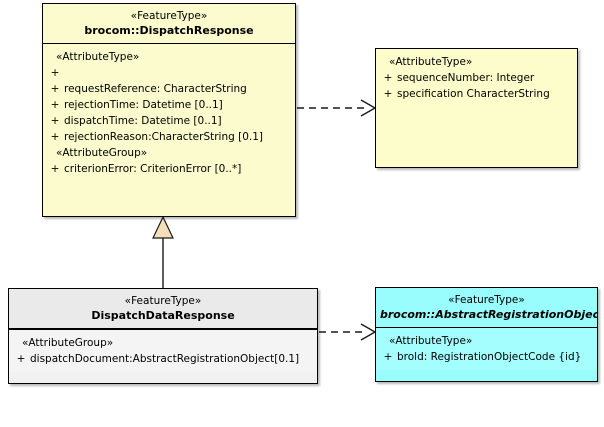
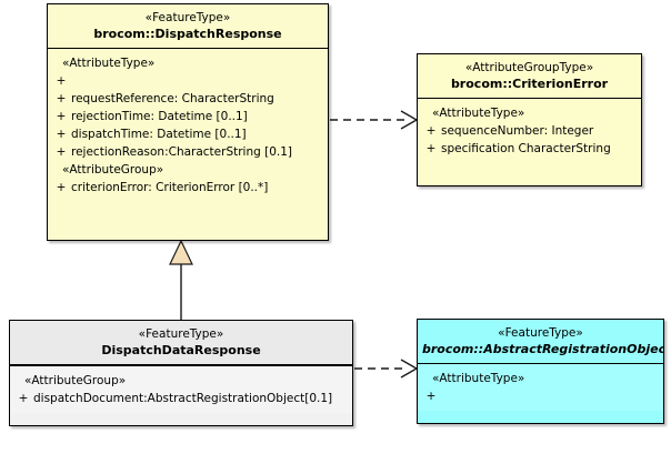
  «FeatureType»
  brocom::DispatchResponse
  «AttributeType»
  +
  +
  requestReference: CharacterString
  +
  rejectionTime: Datetime [0..1]
  +
  dispatchTime: Datetime [0..1]
  +
  rejectionReason:CharacterString [0.1]
  «AttributeGroup»
  +
  criterionError: CriterionError [0..*]
+ «AttributeGroupType»
+ brocom::CriterionError
  «AttributeType»
  +
  sequenceNumber: Integer
  +
  specification CharacterString
  «FeatureType»
  DispatchDataResponse
  «AttributeGroup»
  +
  dispatchDocument:AbstractRegistrationObject[0.1]
  «FeatureType»
  brocom::AbstractRegistrationObjec
  «AttributeType»
  +
- brold: RegistrationObjectCode {id}
